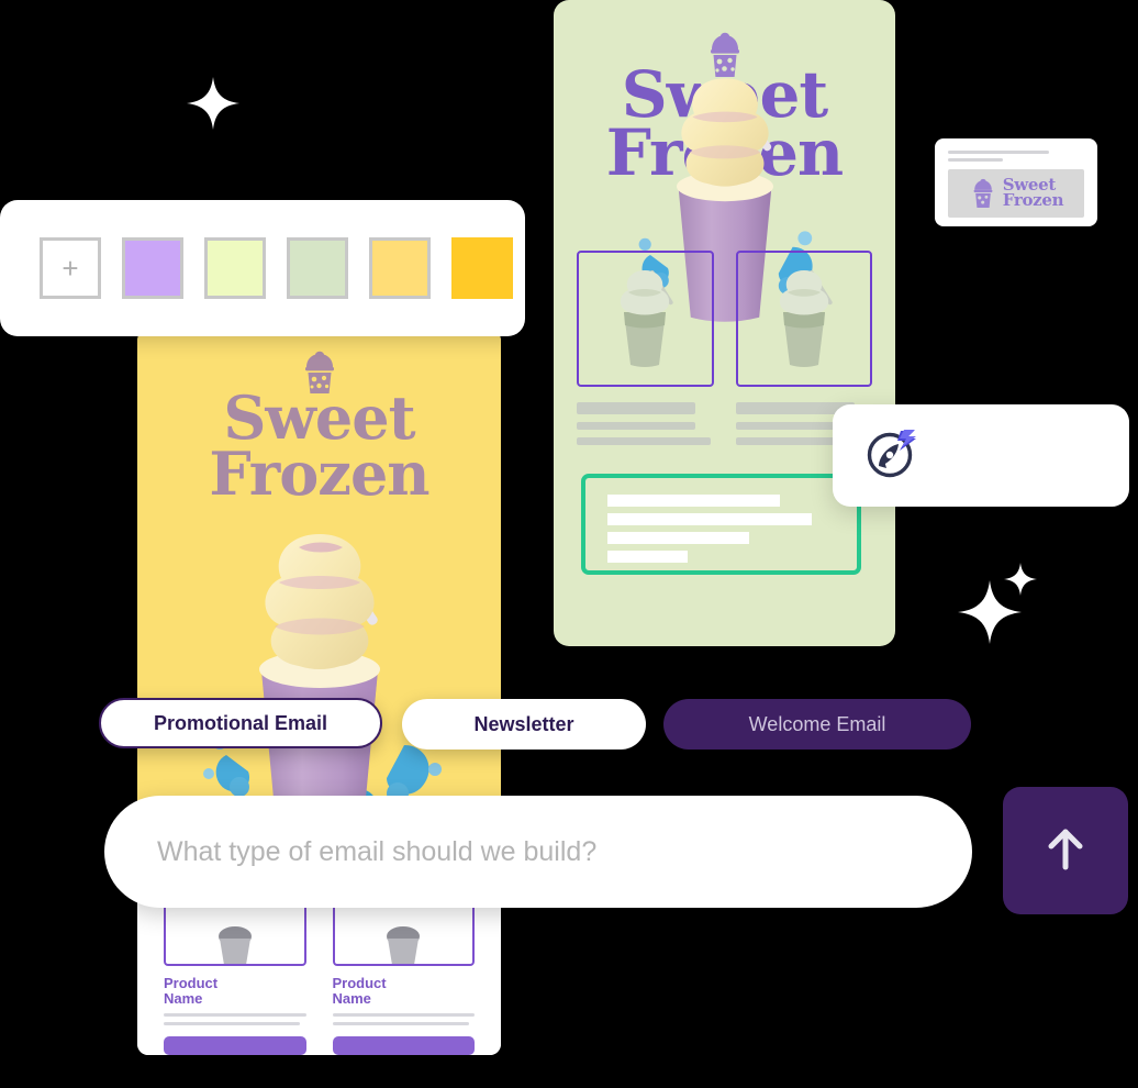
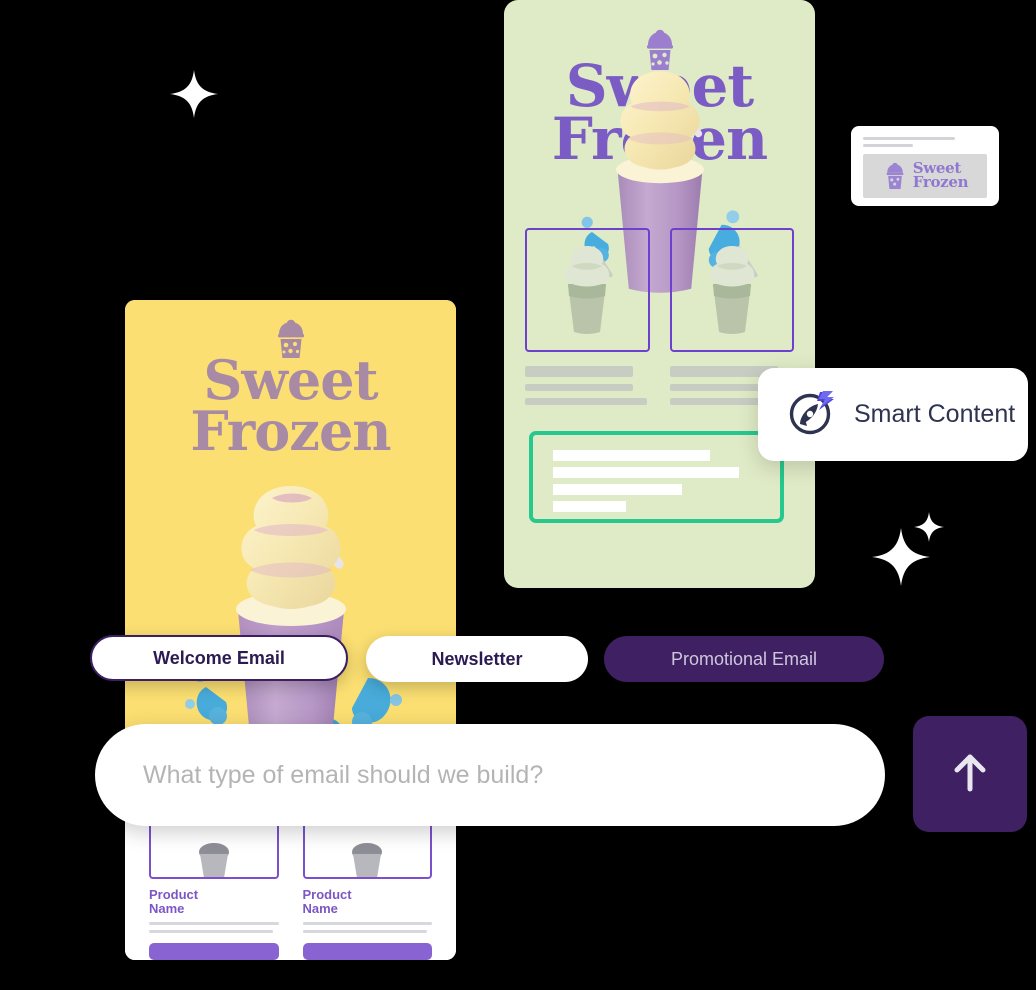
  Sweet
  Frozen
  Product
  Name
  Product
  Name
  Swet
- +
  Sweet
  Frozen
+ Smart Content
- Promotional Email
+ Welcome Email
  Newsletter
- Welcome Email
+ Promotional Email
  What type of email should we build?
